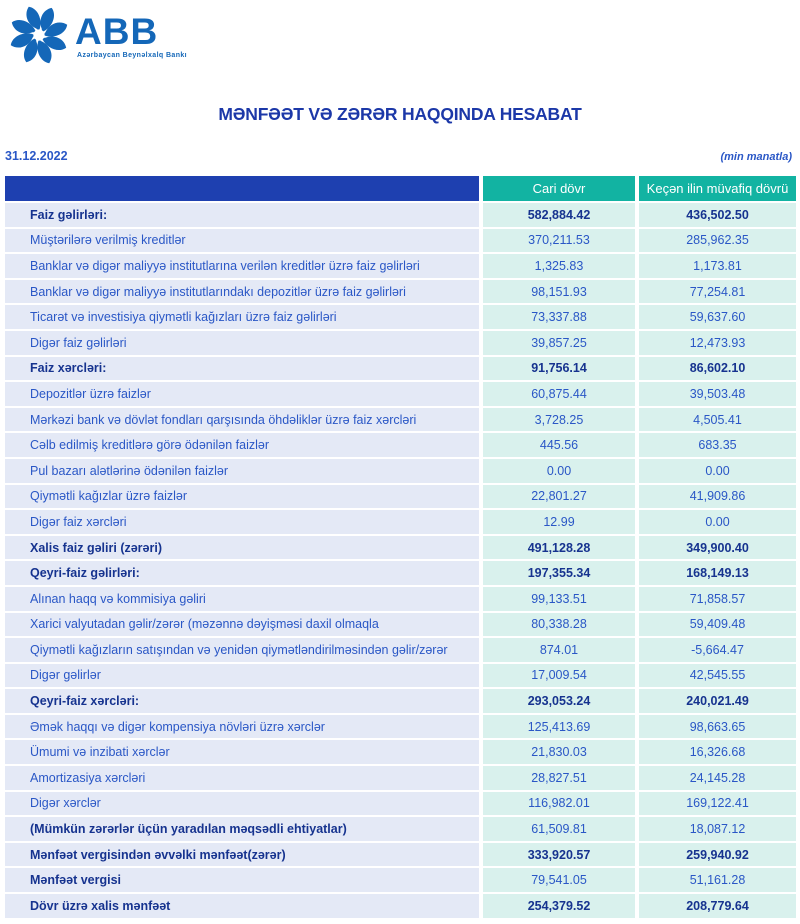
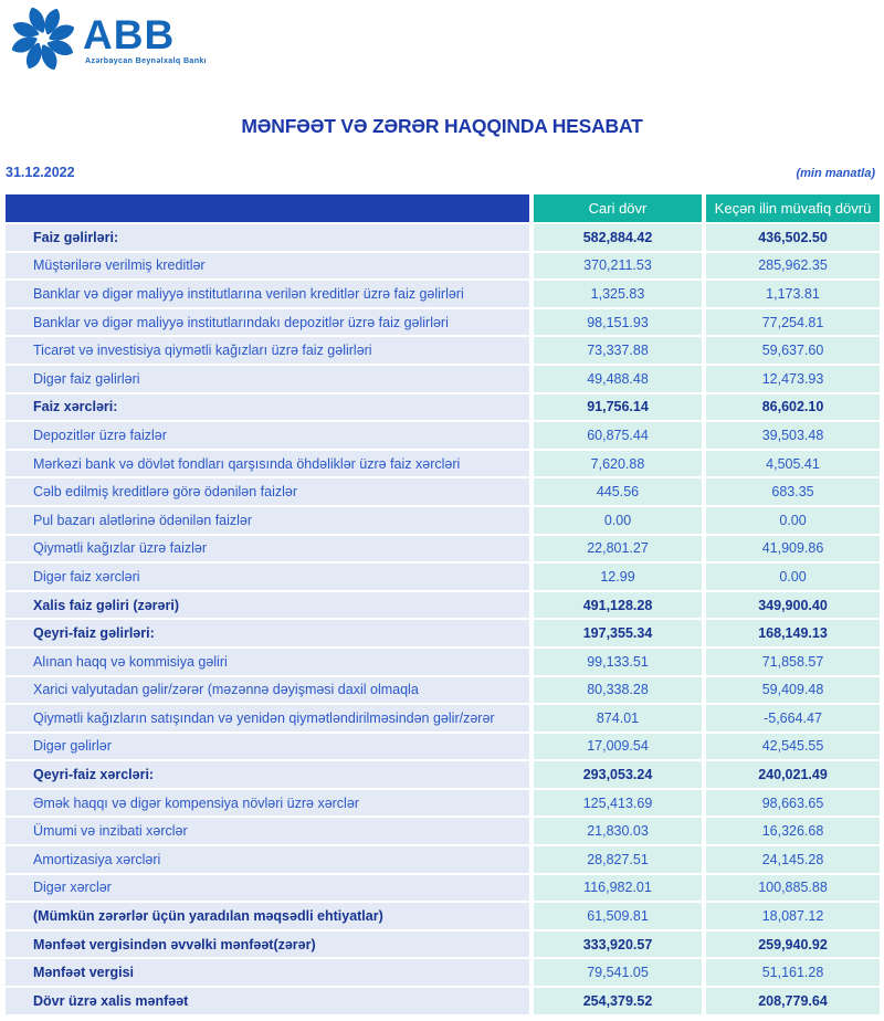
  ABB
  MƏNFƏƏT VƏ ZƏRƏR HAQQINDA HESABAT
  31.12.2022
  (min manatla)
  Cari dövr
  Keçən ilin müvafiq dövrü
  Faiz gəlirləri:
  582,884.42
  436,502.50
  Müştərilərə verilmiş kreditlər
  370,211.53
  285,962.35
  Banklar və digər maliyyə institutlarına verilən kreditlər üzrə faiz gəlirləri
  1,325.83
  1,173.81
  Banklar və digər maliyyə institutlarındakı depozitlər üzrə faiz gəlirləri
  98,151.93
  77,254.81
  Ticarət və investisiya qiymətli kağızları üzrə faiz gəlirləri
  73,337.88
  59,637.60
  Digər faiz gəlirləri
- 39,857.25
+ 49,488.48
  12,473.93
  Faiz xərcləri:
  91,756.14
  86,602.10
  Depozitlər üzrə faizlər
  60,875.44
  39,503.48
  Mərkəzi bank və dövlət fondları qarşısında öhdəliklər üzrə faiz xərcləri
- 3,728.25
+ 7,620.88
  4,505.41
  Cəlb edilmiş kreditlərə görə ödənilən faizlər
  445.56
  683.35
  Pul bazarı alətlərinə ödənilən faizlər
  0.00
  0.00
  Qiymətli kağızlar üzrə faizlər
  22,801.27
  41,909.86
  Digər faiz xərcləri
  12.99
  0.00
  Xalis faiz gəliri (zərəri)
  491,128.28
  349,900.40
  Qeyri-faiz gəlirləri:
  197,355.34
  168,149.13
  Alınan haqq və kommisiya gəliri
  99,133.51
  71,858.57
  Xarici valyutadan gəlir/zərər (məzənnə dəyişməsi daxil olmaqla
  80,338.28
  59,409.48
  Qiymətli kağızların satışından və yenidən qiymətləndirilməsindən gəlir/zərər
  874.01
  -5,664.47
  Digər gəlirlər
  17,009.54
  42,545.55
  Qeyri-faiz xərcləri:
  293,053.24
  240,021.49
  Əmək haqqı və digər kompensiya növləri üzrə xərclər
  125,413.69
  98,663.65
  Ümumi və inzibati xərclər
  21,830.03
  16,326.68
  Amortizasiya xərcləri
  28,827.51
  24,145.28
  Digər xərclər
  116,982.01
- 169,122.41
+ 100,885.88
  (Mümkün zərərlər üçün yaradılan məqsədli ehtiyatlar)
  61,509.81
  18,087.12
  Mənfəət vergisindən əvvəlki mənfəət(zərər)
  333,920.57
  259,940.92
  Mənfəət vergisi
  79,541.05
  51,161.28
  Dövr üzrə xalis mənfəət
  254,379.52
  208,779.64
